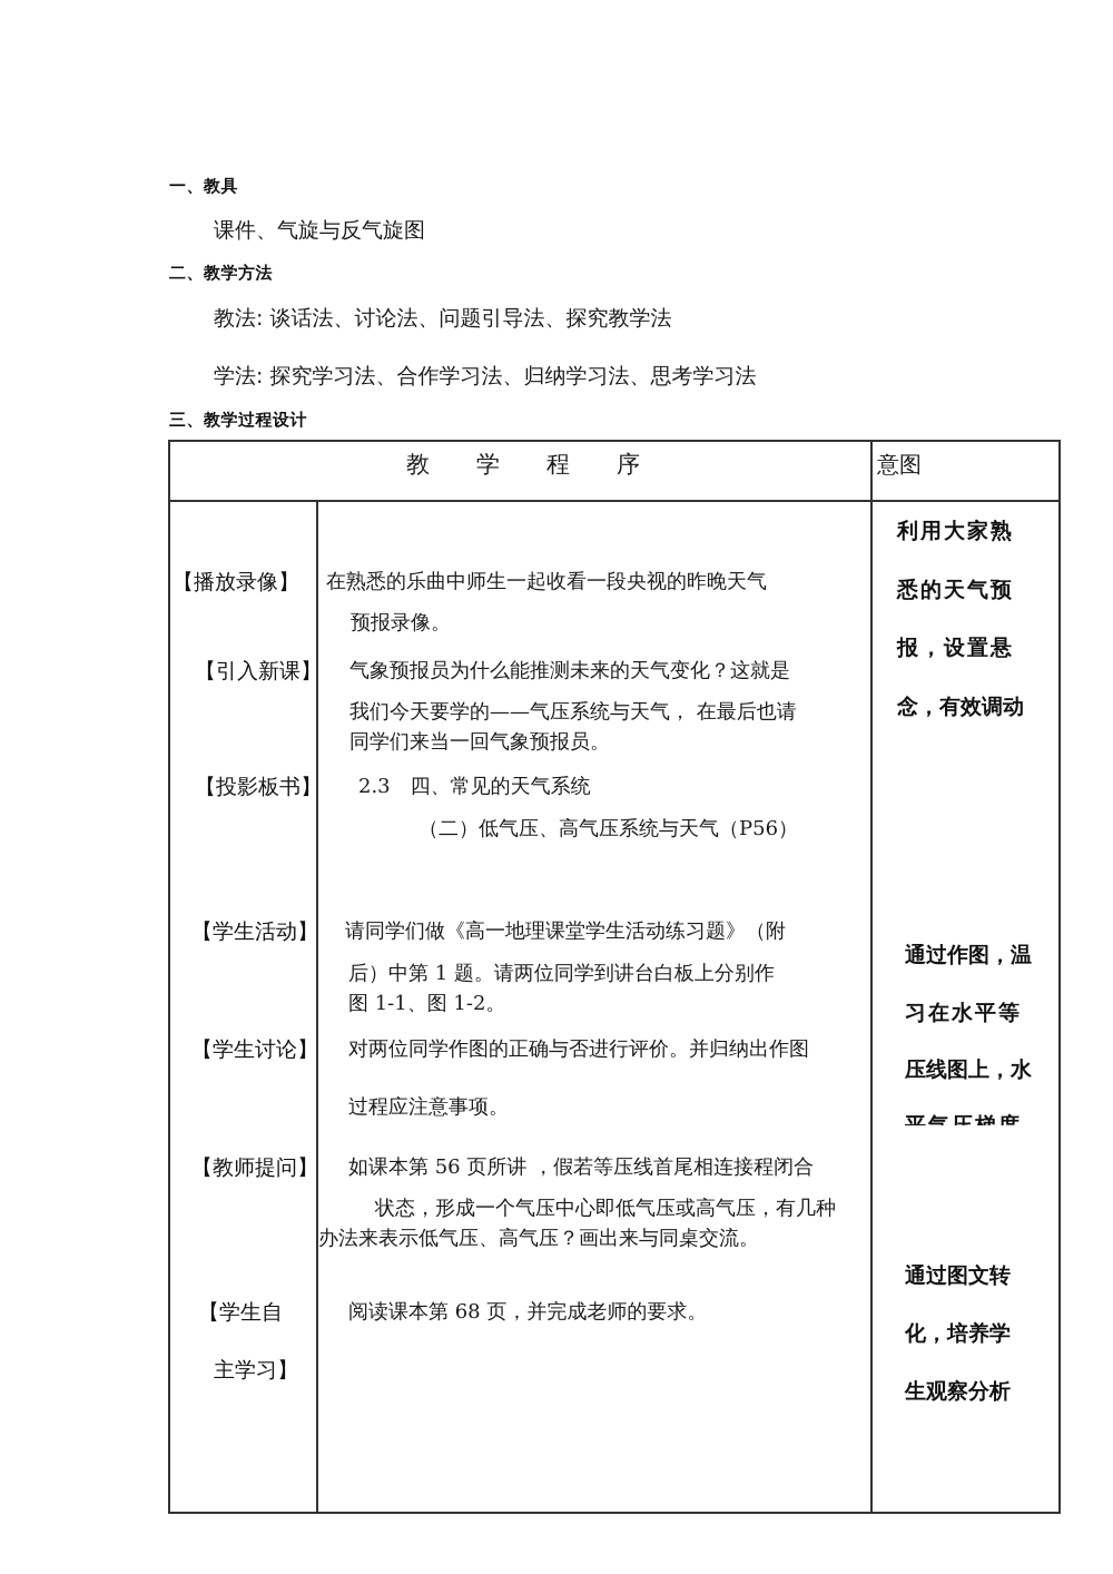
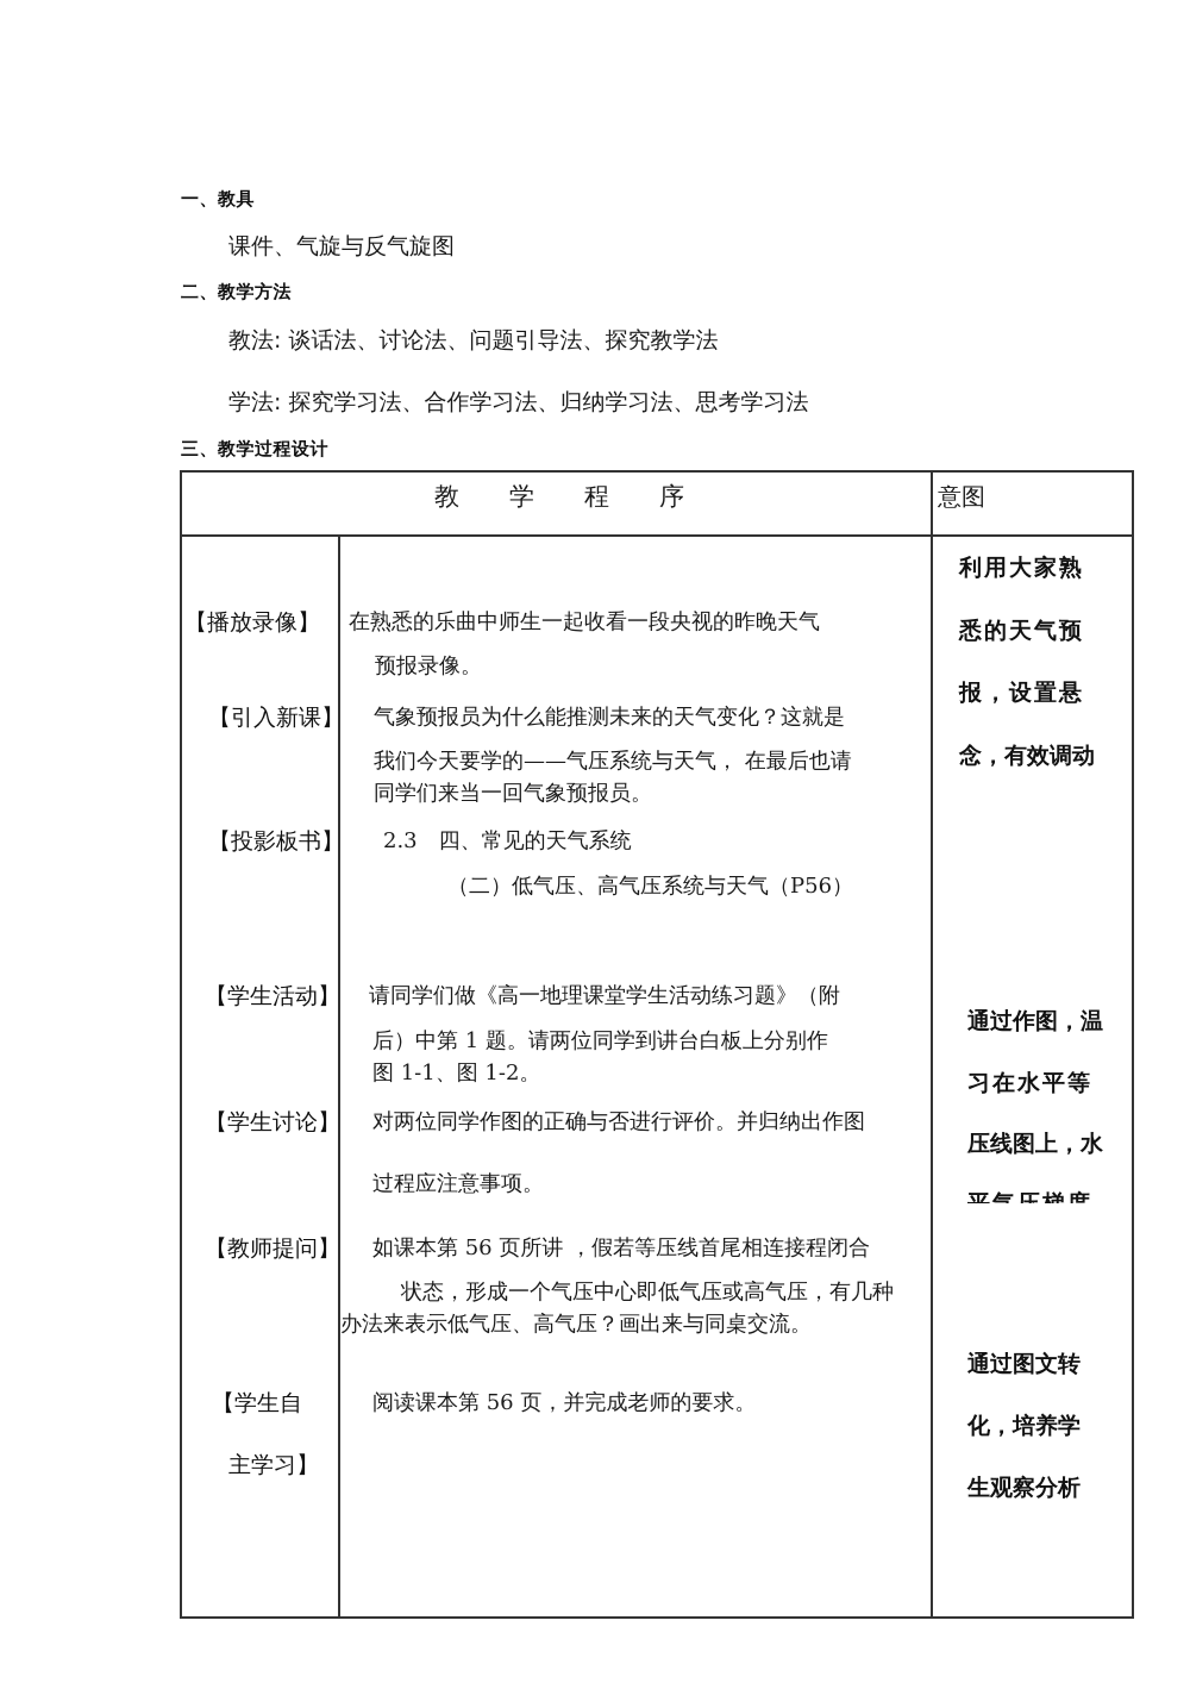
  一、教具
  课件、气旋与反气旋图
  二、教学方法
  教法: 谈话法、讨论法、问题引导法、探究教学法
  学法: 探究学习法、合作学习法、归纳学习法、思考学习法
  三、教学过程设计
  教 学 程 序
  意图
  【播放录像】
  在熟悉的乐曲中师生一起收看一段央视的昨晚天气
  预报录像。
  【引入新课】
  气象预报员为什么能推测未来的天气变化？这就是
  我们今天要学的——气压系统与天气， 在最后也请
  同学们来当一回气象预报员。
  【投影板书】
  2.3 四、常见的天气系统
  （二）低气压、高气压系统与天气（P56）
  【学生活动】
  请同学们做《高一地理课堂学生活动练习题》（附
  后）中第 1 题。请两位同学到讲台白板上分别作
  图 1-1、图 1-2。
  【学生讨论】
  对两位同学作图的正确与否进行评价。并归纳出作图
  过程应注意事项。
  【教师提问】
  如课本第 56 页所讲 ，假若等压线首尾相连接程闭合
  状态，形成一个气压中心即低气压或高气压，有几种
  办法来表示低气压、高气压？画出来与同桌交流。
  【学生自
  主学习】
- 阅读课本第 68 页，并完成老师的要求。
+ 阅读课本第 56 页，并完成老师的要求。
  利用大家熟
  悉的天气预
  报，设置悬
  念，有效调动
  通过作图，温
  习在水平等
  压线图上，水
  通过图文转
  化，培养学
  生观察分析
